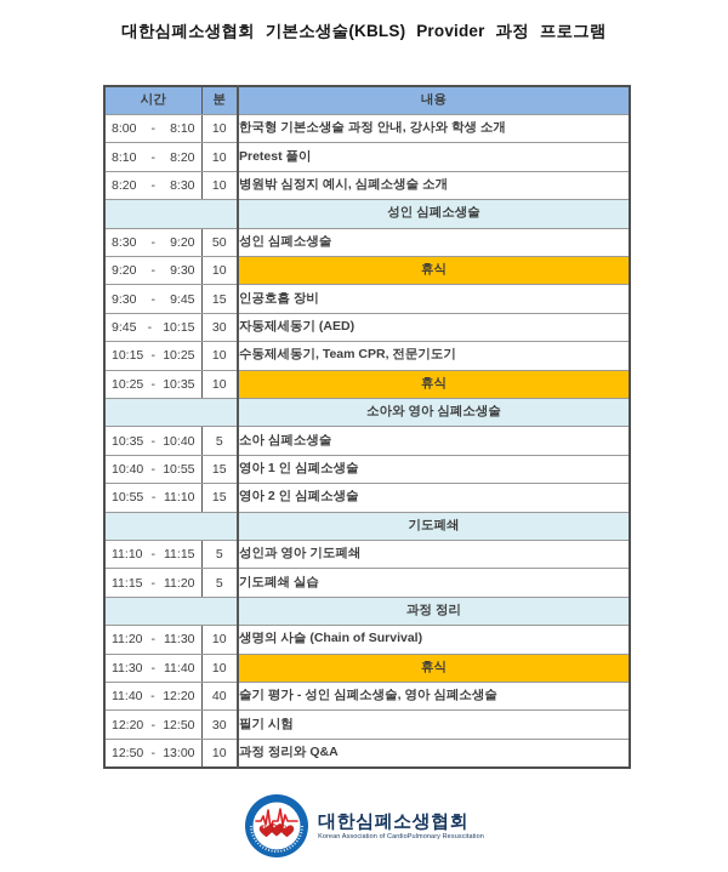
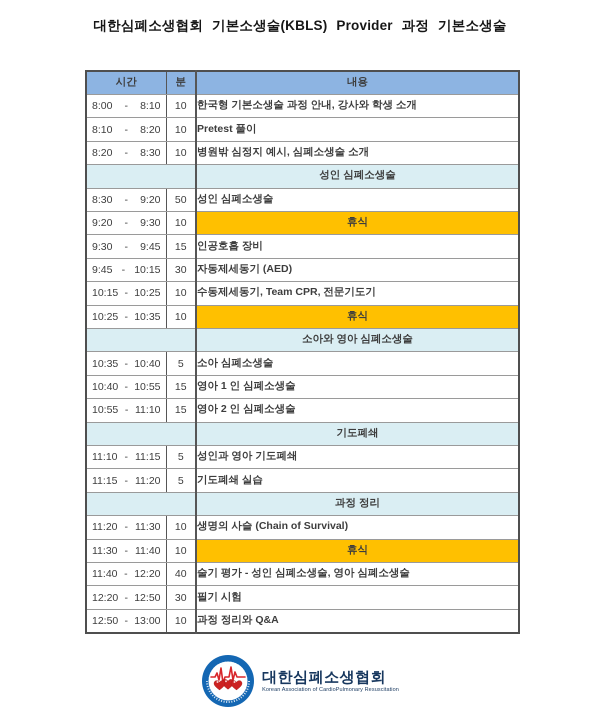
- 대한심폐소생협회 기본소생술(KBLS) Provider 과정 프로그램
+ 대한심폐소생협회 기본소생술(KBLS) Provider 과정 기본소생술
  시간	분	내용
  8:00 - 8:10	10	한국형 기본소생술 과정 안내, 강사와 학생 소개
  8:10 - 8:20	10	Pretest 풀이
  8:20 - 8:30	10	병원밖 심정지 예시, 심폐소생술 소개
  	성인 심폐소생술
  8:30 - 9:20	50	성인 심폐소생술
  9:20 - 9:30	10	휴식
  9:30 - 9:45	15	인공호흡 장비
  9:45 - 10:15	30	자동제세동기 (AED)
  10:15 - 10:25	10	수동제세동기, Team CPR, 전문기도기
  10:25 - 10:35	10	휴식
  	소아와 영아 심폐소생술
  10:35 - 10:40	5	소아 심폐소생술
  10:40 - 10:55	15	영아 1 인 심폐소생술
  10:55 - 11:10	15	영아 2 인 심폐소생술
  	기도폐쇄
  11:10 - 11:15	5	성인과 영아 기도폐쇄
  11:15 - 11:20	5	기도폐쇄 실습
  	과정 정리
  11:20 - 11:30	10	생명의 사슬 (Chain of Survival)
  11:30 - 11:40	10	휴식
  11:40 - 12:20	40	술기 평가 - 성인 심폐소생술, 영아 심폐소생술
  12:20 - 12:50	30	필기 시험
  12:50 - 13:00	10	과정 정리와 Q&A
  대한심폐소생협회
